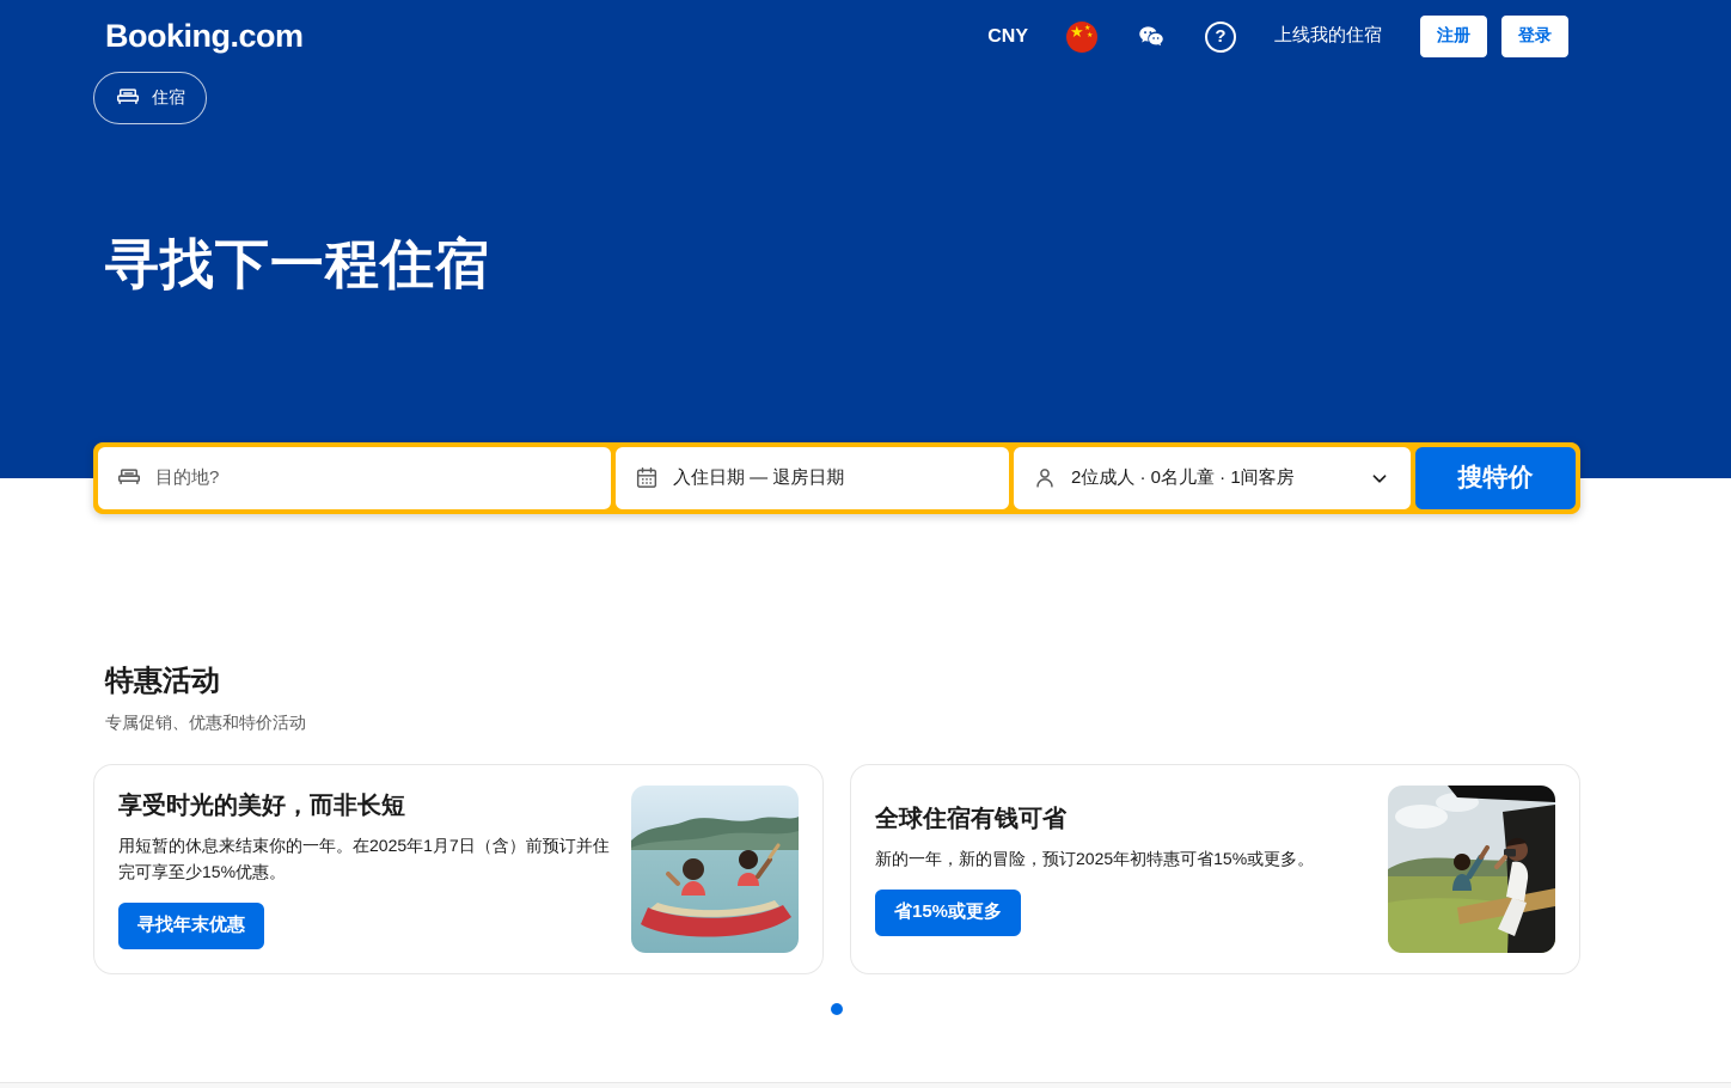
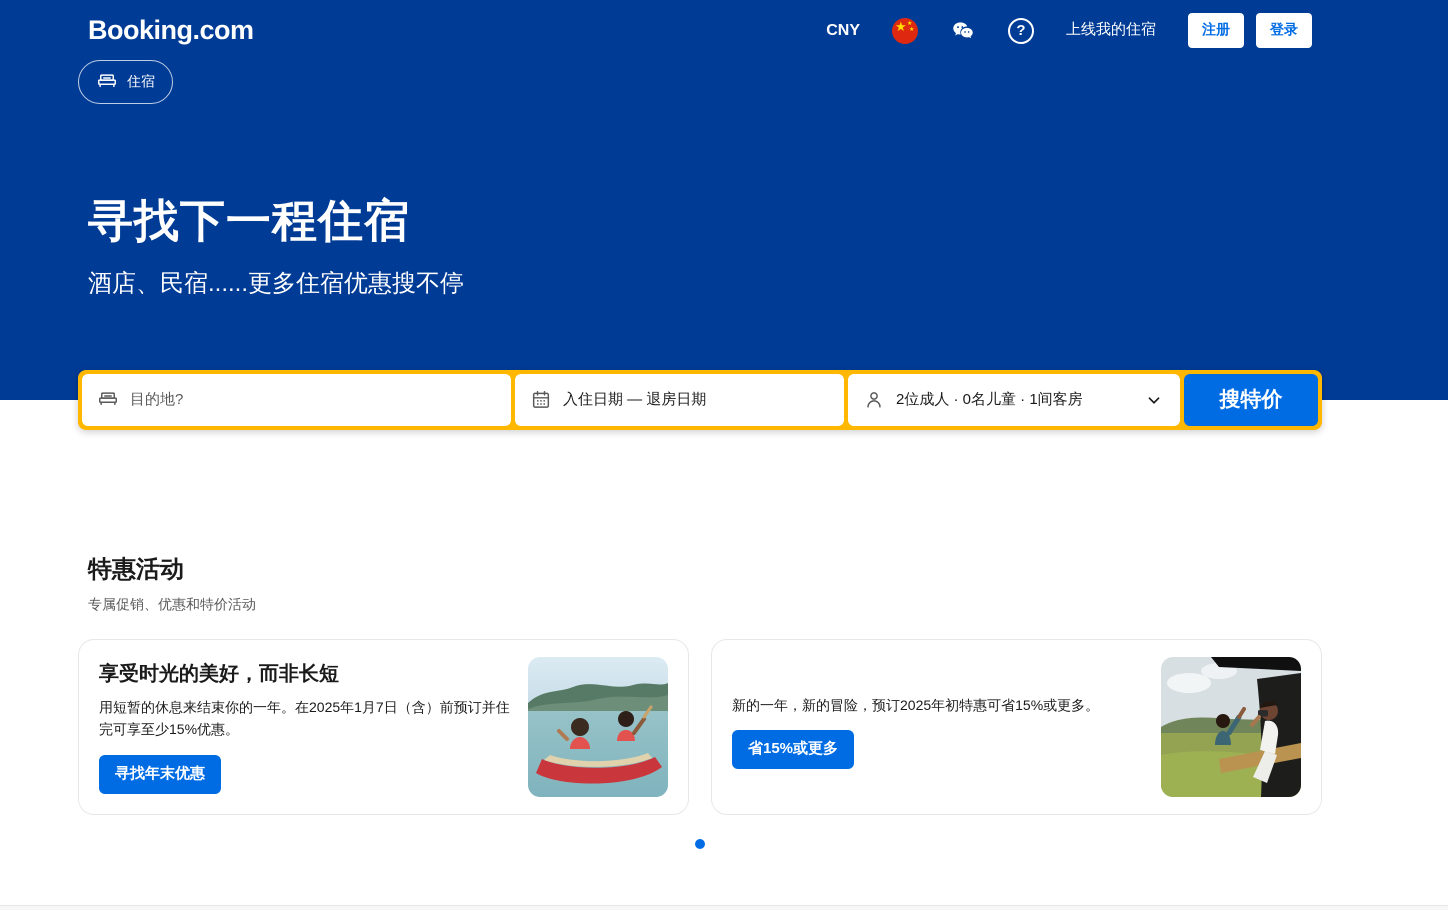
  Booking.com
  CNY
  ★
  ?
  上线我的住宿
  注册
  登录
  住宿
  寻找下一程住宿
+ 酒店、民宿......更多住宿优惠搜不停
  目的地?
  入住日期 — 退房日期
  2位成人 · 0名儿童 · 1间客房
  搜特价
  特惠活动
  专属促销、优惠和特价活动
  享受时光的美好，而非长短
  用短暂的休息来结束你的一年。在2025年1月7日（含）前预订并住完可享至少15%优惠。
  寻找年末优惠
- 全球住宿有钱可省
  新的一年，新的冒险，预订2025年初特惠可省15%或更多。
  省15%或更多
